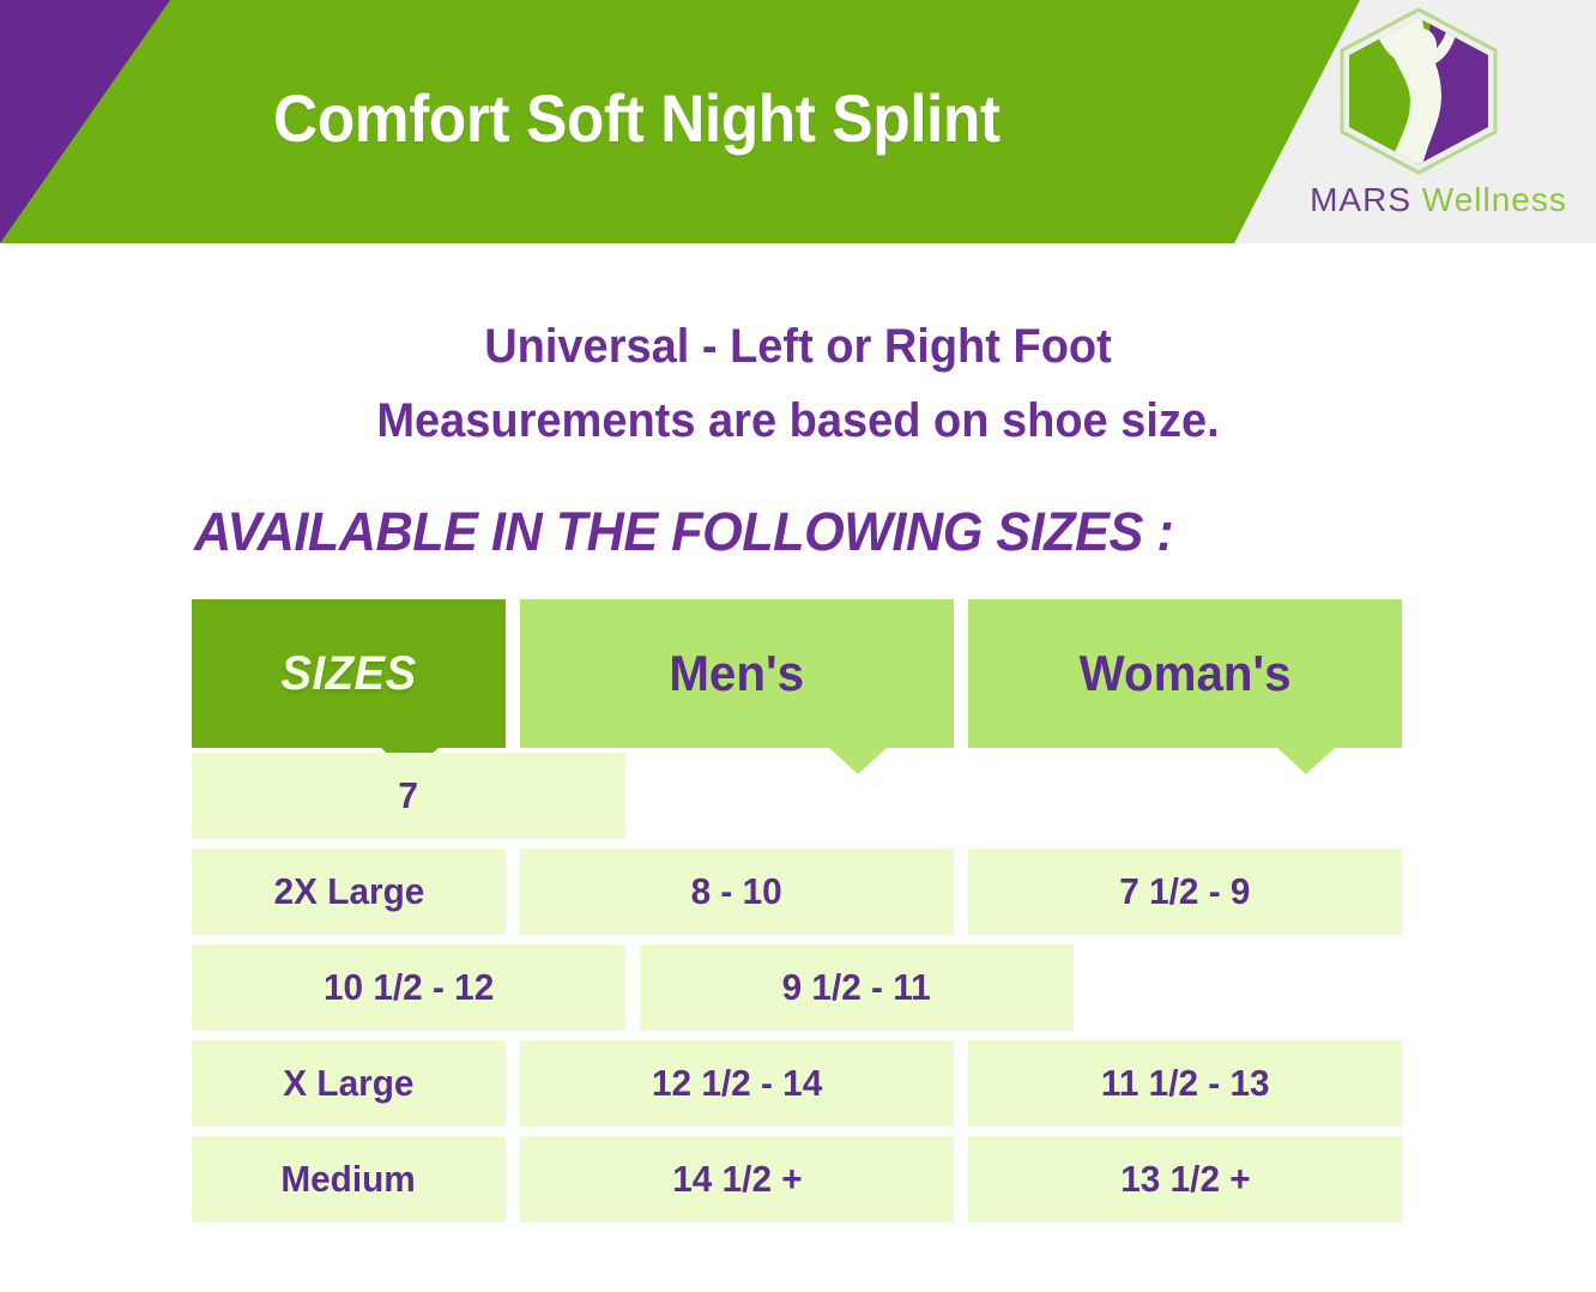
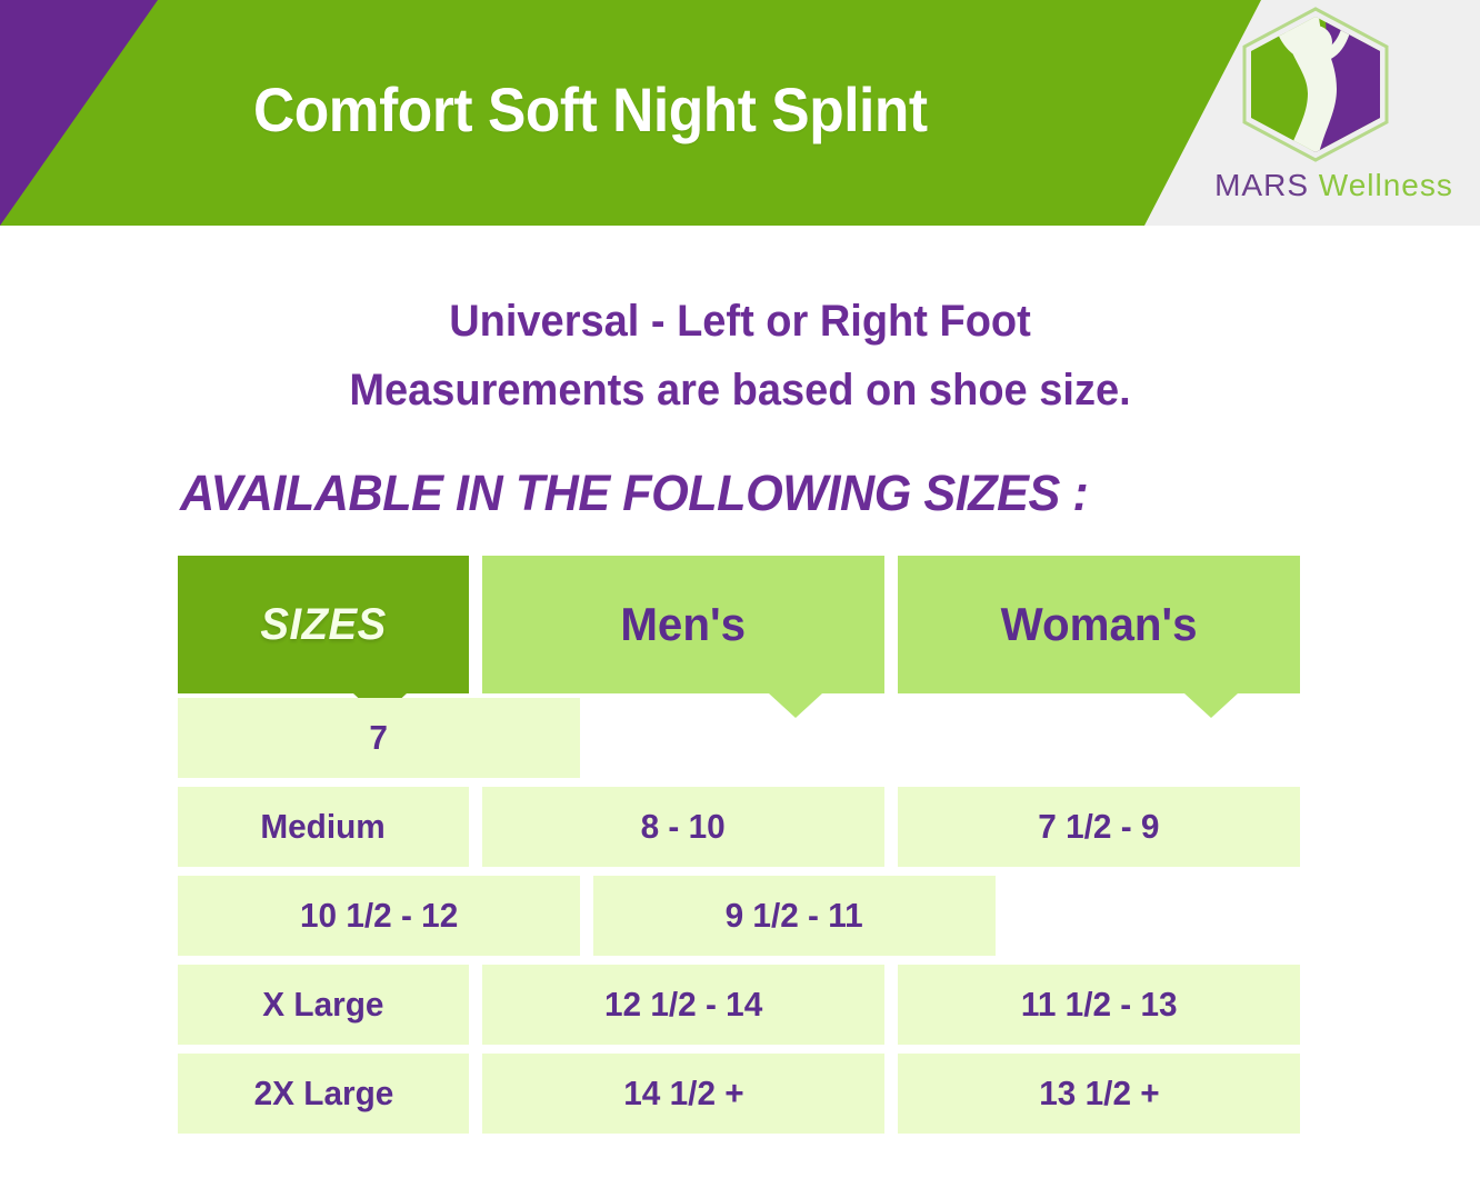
  Comfort Soft Night Splint
  MARS Wellness
  Universal - Left or Right Foot
  Measurements are based on shoe size.
  AVAILABLE IN THE FOLLOWING SIZES :
  SIZES
  Men's
  Woman's
  7
- 2X Large
+ Medium
  8 - 10
  7 1/2 - 9
  10 1/2 - 12
  9 1/2 - 11
  X Large
  12 1/2 - 14
  11 1/2 - 13
- Medium
+ 2X Large
  14 1/2 +
  13 1/2 +
